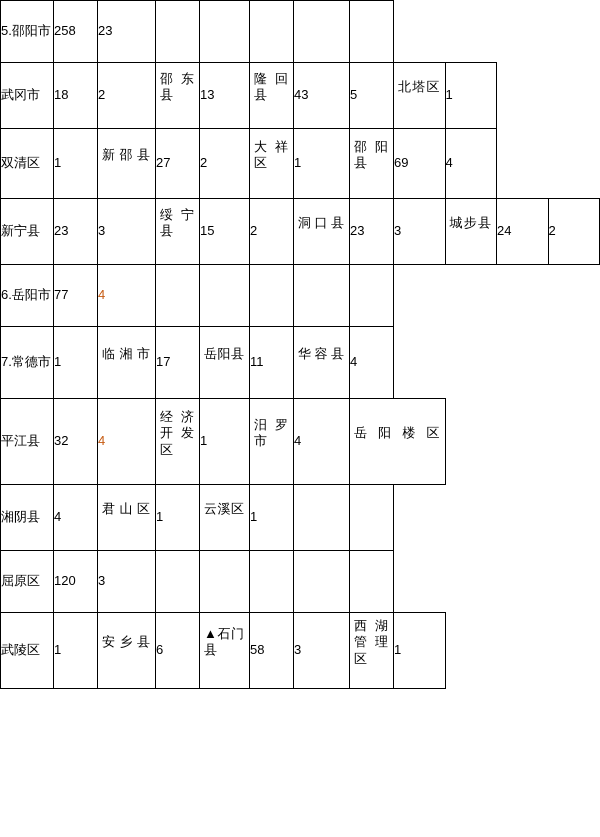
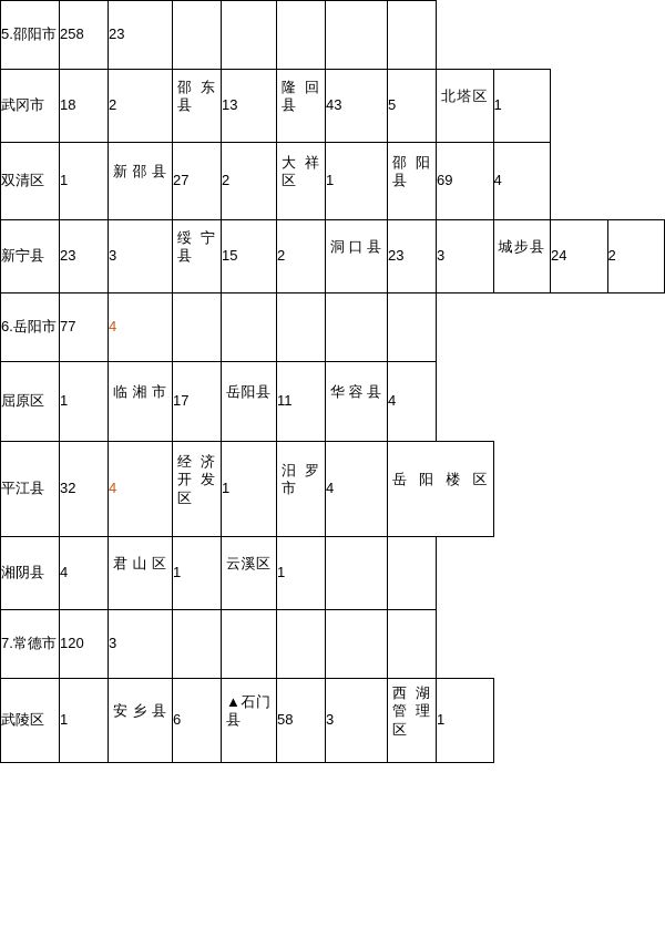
  5.邵阳市	258	23
  武冈市	18	2	邵东县	13	隆回县	43	5	北塔区	1
  双清区	1	新邵县	27	2	大祥区	1	邵阳县	69	4
  新宁县	23	3	绥宁县	15	2	洞口县	23	3	城步县	24	2
  6.岳阳市	77	4
- 7.常德市	1	临湘市	17	岳阳县	11	华容县	4
+ 屈原区	1	临湘市	17	岳阳县	11	华容县	4
  平江县	32	4	经济开发区	1	汨罗市	4	岳阳楼区
  湘阴县	4	君山区	1	云溪区	1
- 屈原区	120	3
+ 7.常德市	120	3
  武陵区	1	安乡县	6	▲石门县	58	3	西湖管理区	1
